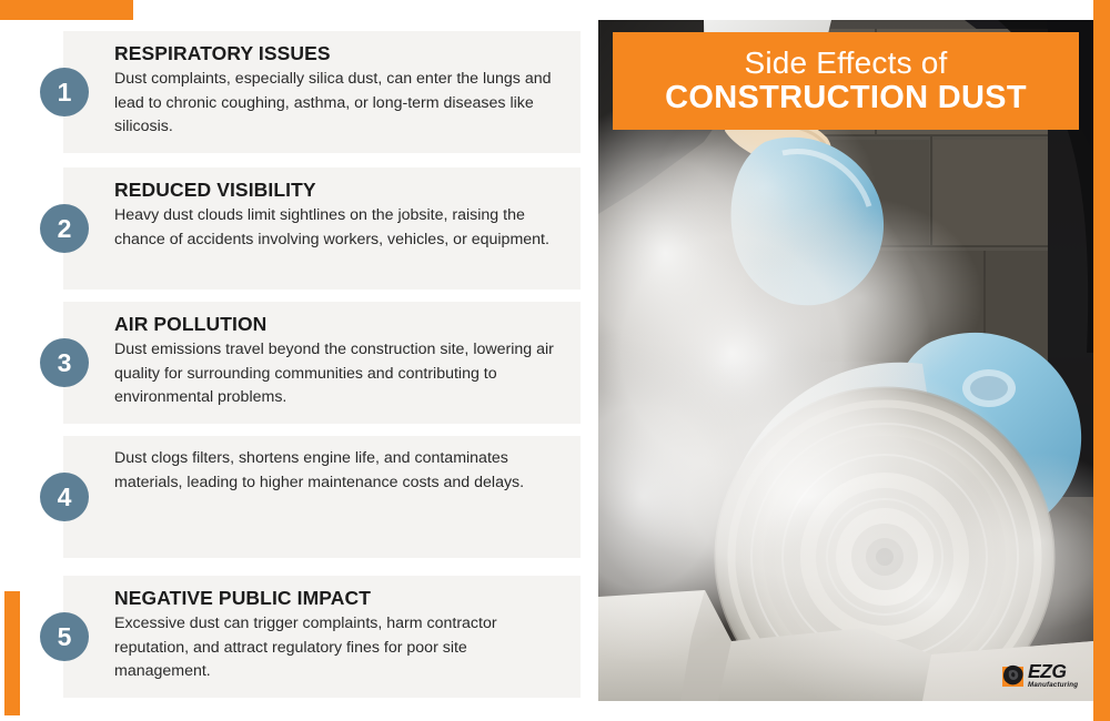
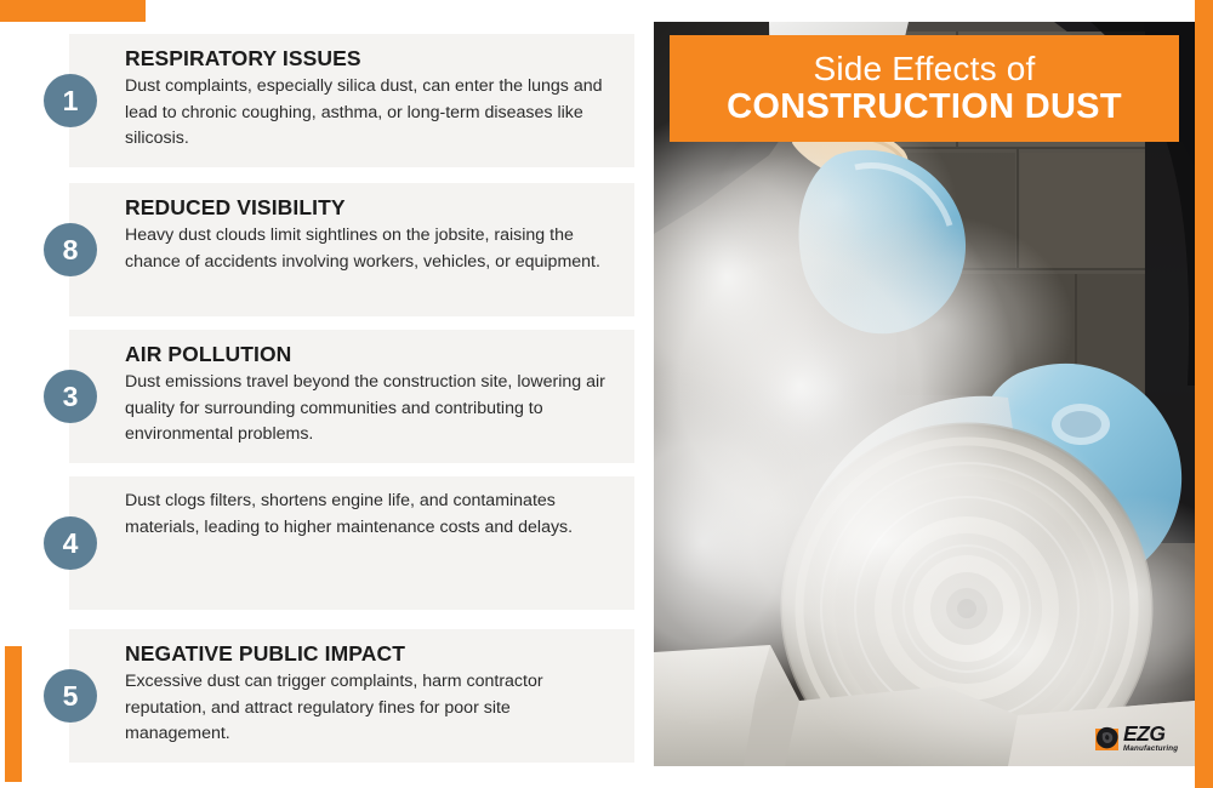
  Side Effects of
  CONSTRUCTION DUST
  EZG
  1
  RESPIRATORY ISSUES
  Dust complaints, especially silica dust, can enter the lungs and lead to chronic coughing, asthma, or long-term diseases like silicosis.
- 2
+ 8
  REDUCED VISIBILITY
  Heavy dust clouds limit sightlines on the jobsite, raising the chance of accidents involving workers, vehicles, or equipment.
  3
  AIR POLLUTION
  Dust emissions travel beyond the construction site, lowering air quality for surrounding communities and contributing to environmental problems.
  4
  Dust clogs filters, shortens engine life, and contaminates materials, leading to higher maintenance costs and delays.
  5
  NEGATIVE PUBLIC IMPACT
  Excessive dust can trigger complaints, harm contractor reputation, and attract regulatory fines for poor site management.
